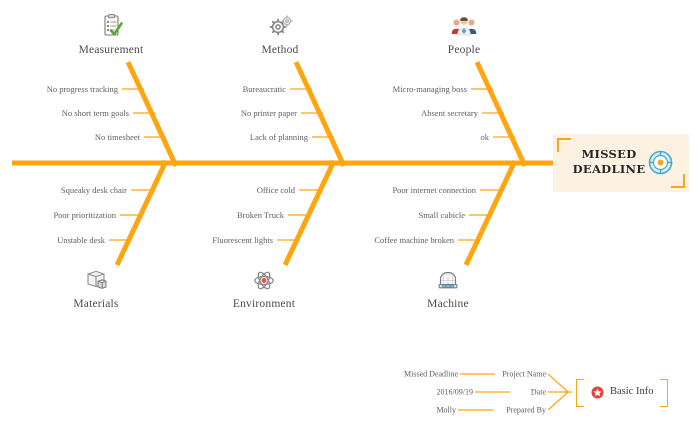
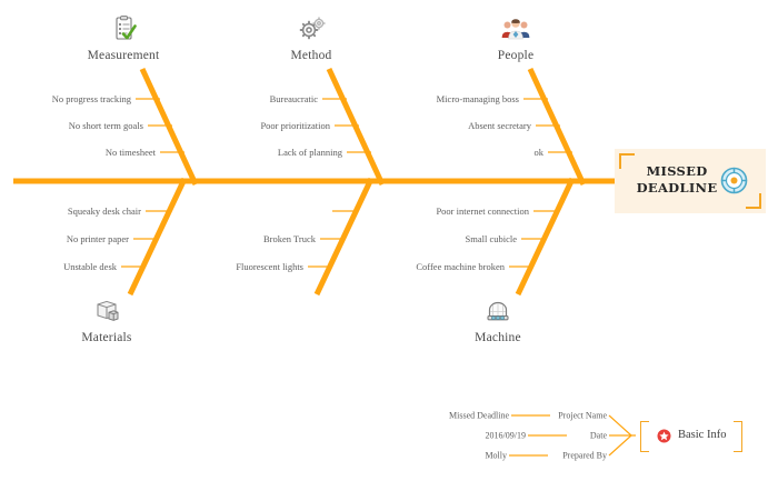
  Measurement
  Method
  People
  Materials
- Environment
  Machine
  No progress tracking
  No short term goals
  No timesheet
  Bureaucratic
- No printer paper
+ Poor prioritization
  Lack of planning
  Micro-managing boss
  Absent secretary
  ok
  Squeaky desk chair
- Poor prioritization
+ No printer paper
  Unstable desk
- Office cold
  Broken Truck
  Fluorescent lights
  Poor internet connection
  Small cubicle
  Coffee machine broken
  MISSED
  DEADLINE
  Missed Deadline
  2016/09/19
  Molly
  Project Name
  Date
  Prepared By
  Basic Info
